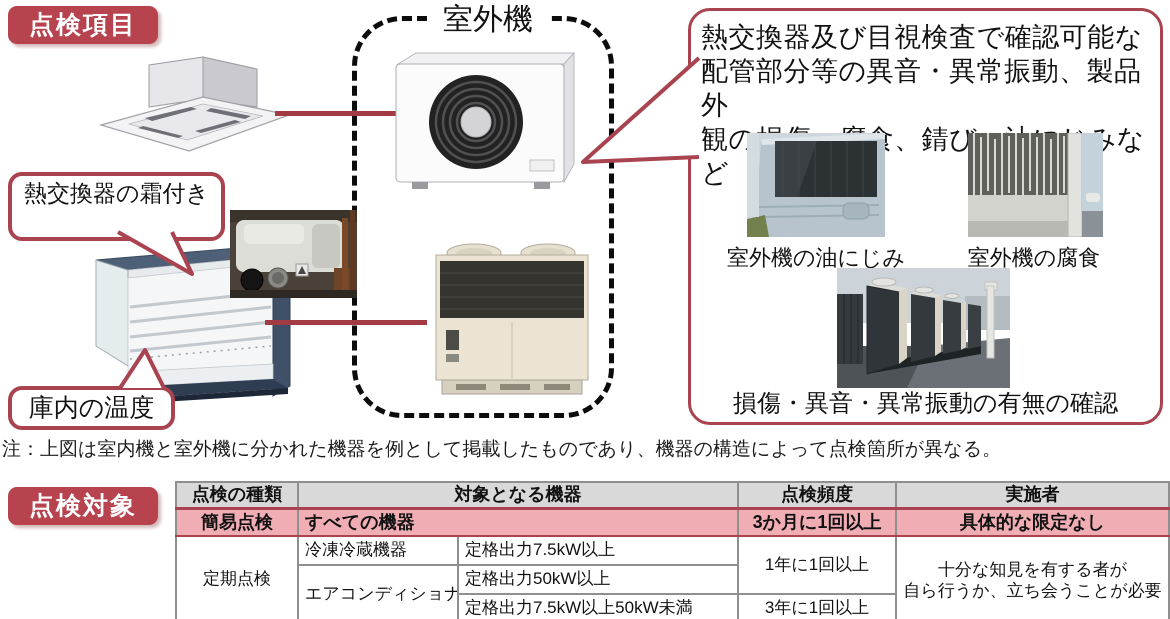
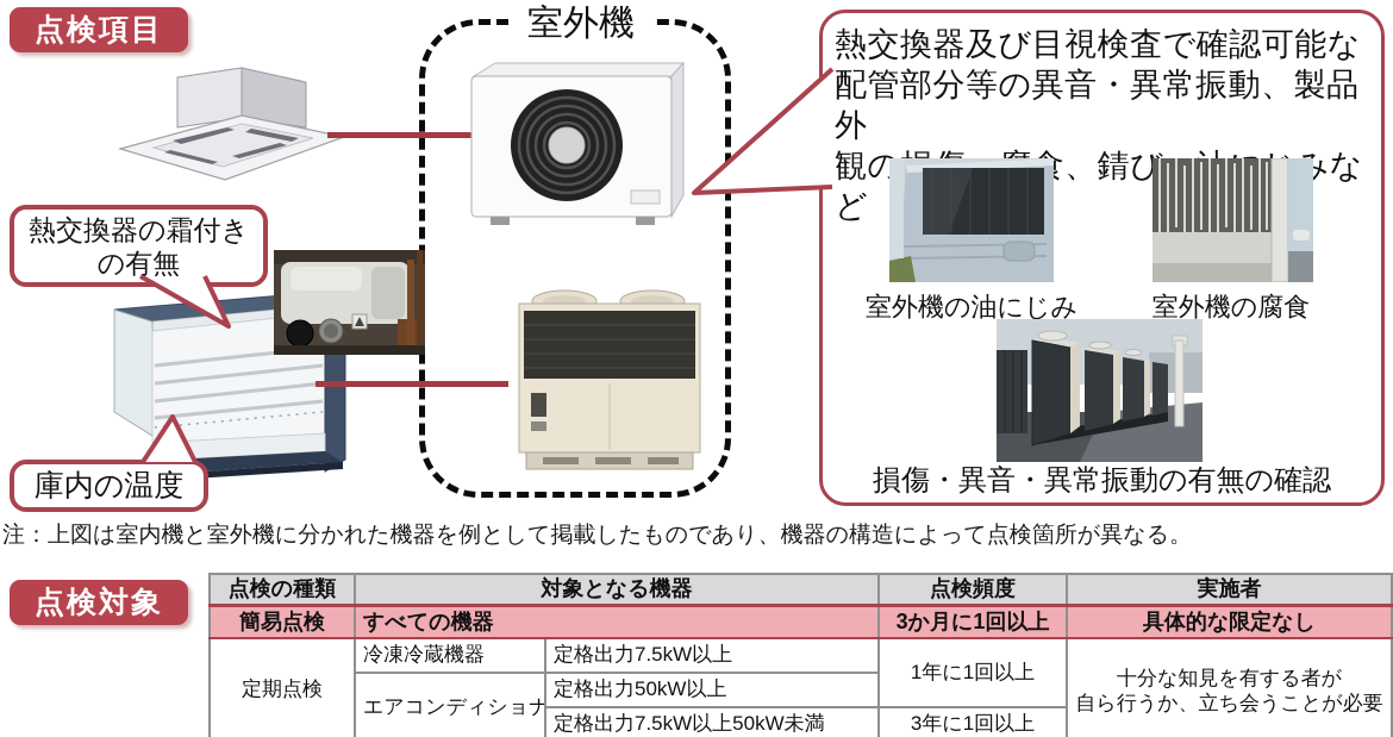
  点検項目
  室外機
  熱交換器の霜付き
+ の有無
  庫内の温度
  熱交換器及び目視検査で確認可能な
  配管部分等の異音・異常振動、製品外
  室外機の油にじみ
  室外機の腐食
  損傷・異音・異常振動の有無の確認
  注：上図は室内機と室外機に分かれた機器を例として掲載したものであり、機器の構造によって点検箇所が異なる。
  点検対象
  点検の種類	対象となる機器	点検頻度	実施者
  簡易点検	すべての機器	3か月に1回以上	具体的な限定なし
  定期点検	冷凍冷蔵機器	定格出力7.5kW以上	1年に1回以上	十分な知見を有する者が 自ら行うか、立ち会うことが必要
  エアコンディショナ	定格出力50kW以上
  定格出力7.5kW以上50kW未満	3年に1回以上
